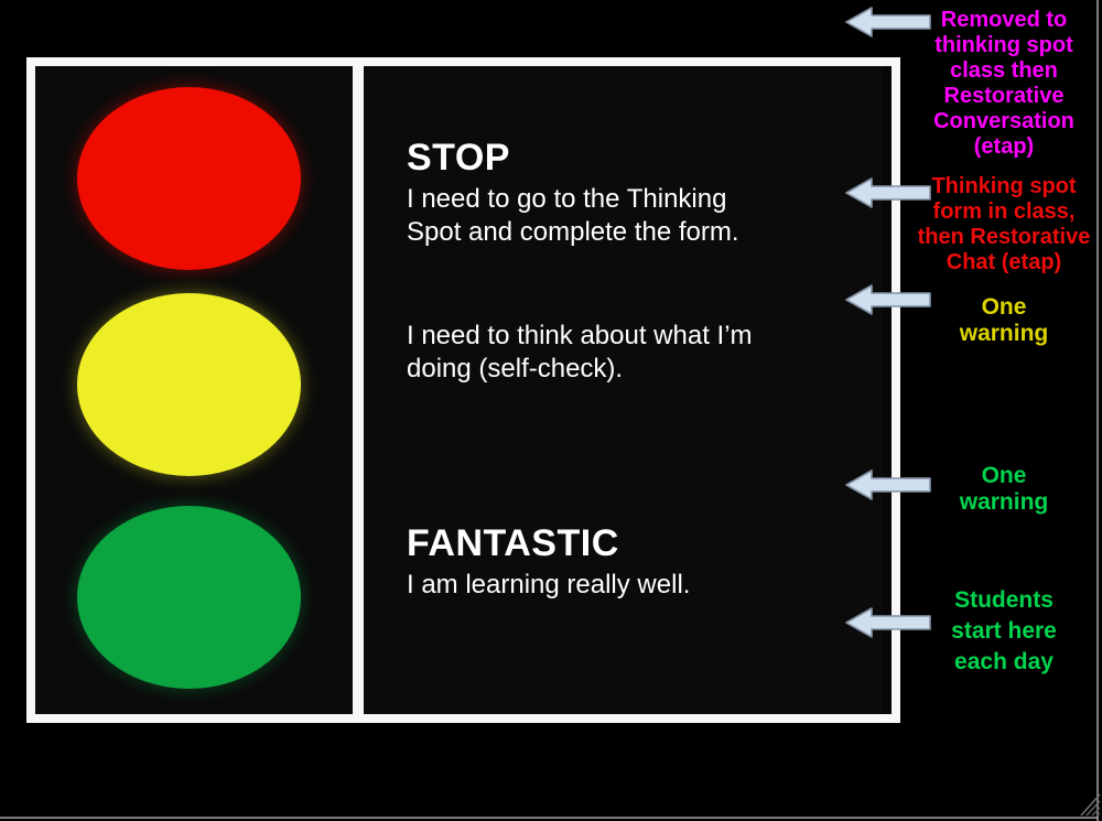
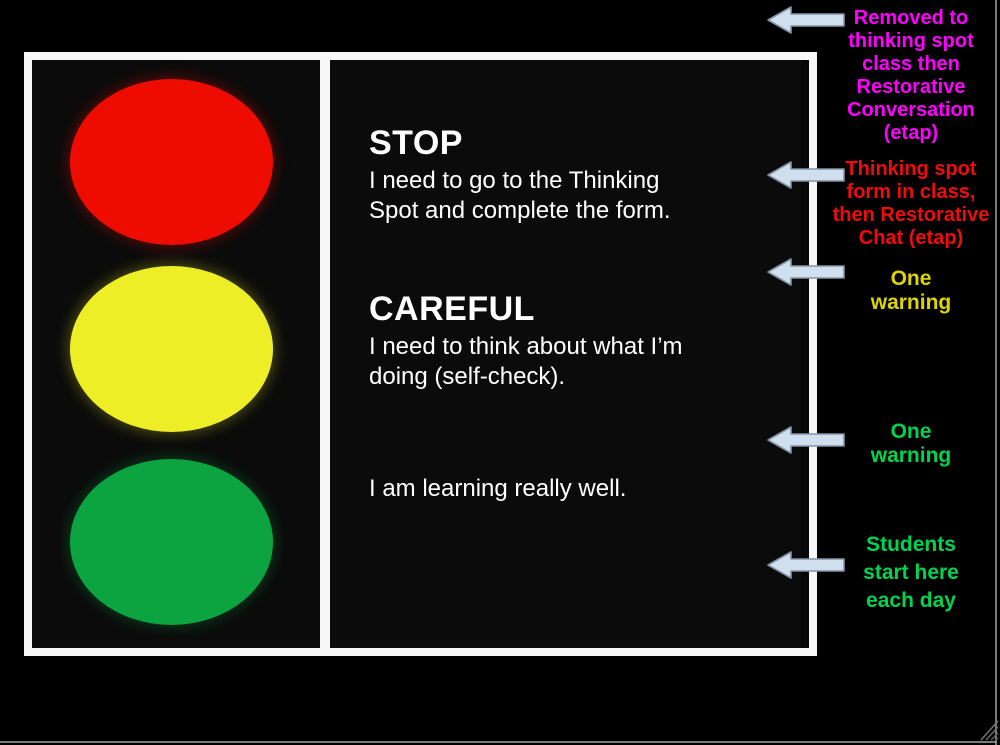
  STOP
  I need to go to the Thinking
  Spot and complete the form.
+ CAREFUL
  I need to think about what I’m
  doing (self-check).
- FANTASTIC
  I am learning really well.
  Removed to
  thinking spot
  class then
  Restorative
  Conversation
  (etap)
  Thinking spot
  form in class,
  then Restorative
  Chat (etap)
  One
  warning
  One
  warning
  Students
  start here
  each day
